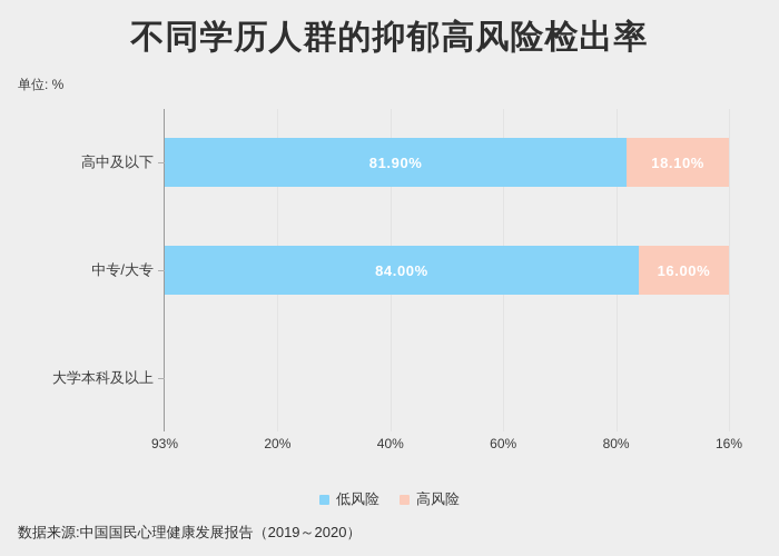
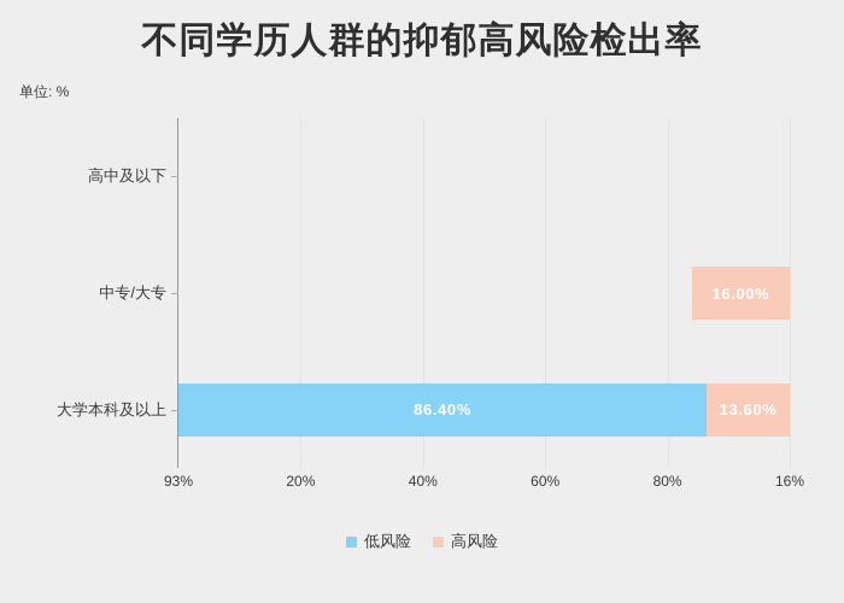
  不同学历人群的抑郁高风险检出率
  单位: %
  高中及以下
  中专/大专
  大学本科及以上
- 81.90%
- 18.10%
- 84.00%
  16.00%
+ 86.40%
+ 13.60%
  93%
  20%
  40%
  60%
  80%
  16%
  低风险
  高风险
- 数据来源:中国国民心理健康发展报告（2019～2020）
